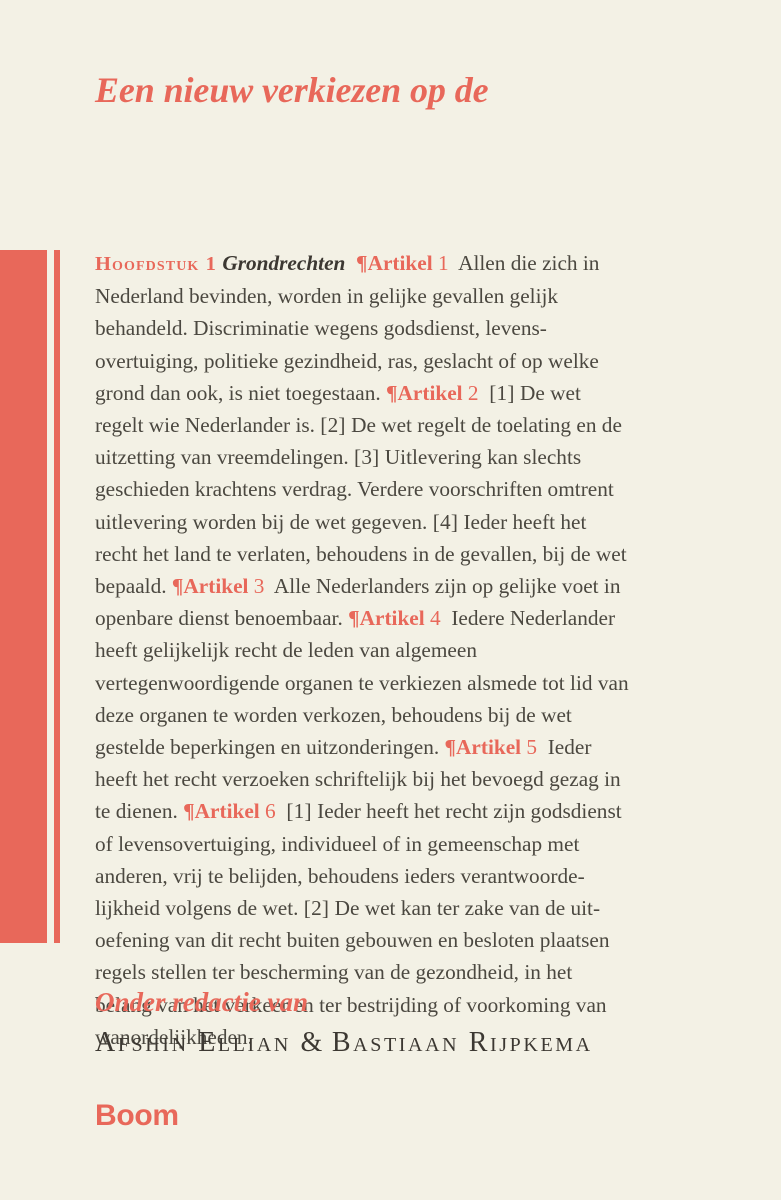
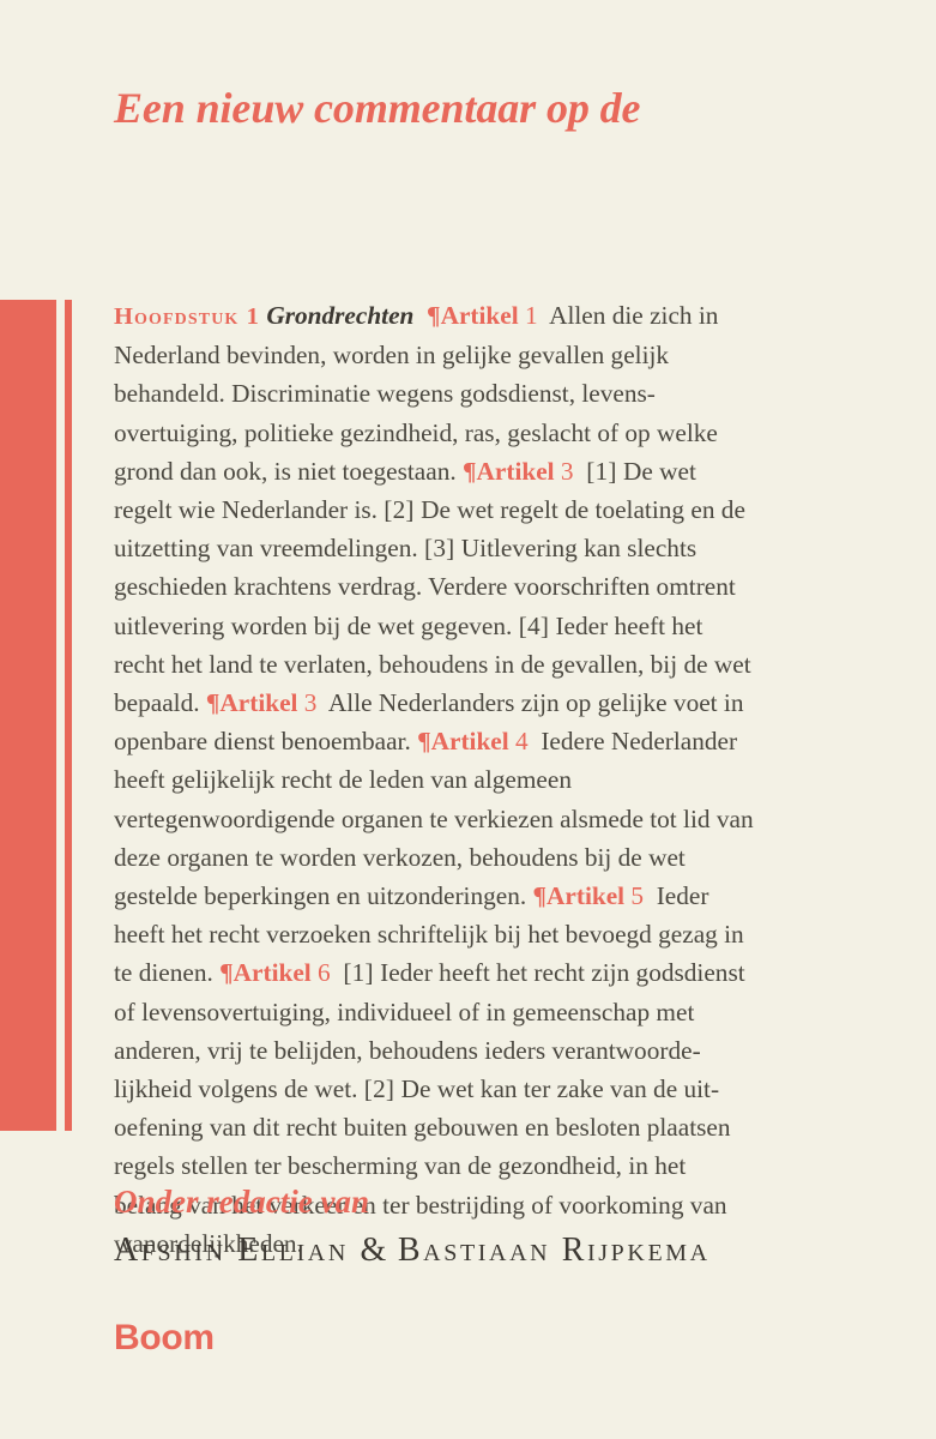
- Een nieuw verkiezen op de
+ Een nieuw commentaar op de
- Hoofdstuk 1 Grondrechten ¶Artikel 1 Allen die zich in Nederland bevinden, worden in gelijke gevallen gelijk behandeld. Discriminatie wegens godsdienst, levens­vertuiging, politieke gezindheid, ras, geslacht of op welke grond dan ook, is niet toegestaan. ¶Artikel 2 [1] De wet regelt wie Nederlander is. [2] De wet regelt de toelating en de uitzetting van vreemdelingen. [3] Uitlevering kan slechts geschieden krachtens verdrag. Verdere voorschriften omtrent uitlevering worden bij de wet gegeven. [4] Ieder heeft het recht het land te verlaten, behoudens in de gevallen, bij de wet bepaald. ¶Artikel 3 Alle Nederlanders zijn op gelijke voet in openbare dienst benoembaar. ¶Artikel 4 Iedere Nederlander heeft gelijkelijk recht de leden van algemeen vertegenwoordigende organen te verkiezen alsmede tot lid van deze organen te worden verkozen, behoudens bij de wet gestelde beperkingen en uitzonderingen. ¶Artikel 5 Ieder heeft het recht verzoeken schriftelijk bij het bevoegd gezag in te dienen. ¶Artikel 6 [1] Ieder heeft het recht zijn gods­dienst of levensovertuiging, individueel of in gemeenschap met anderen, vrij te belijden, behoudens ieders verantwoorde­ijkheid volgens de wet. [2] De wet kan ter zake van de uit­efening van dit recht buiten gebouwen en besloten plaatsen regels stellen ter bescherming van de gezondheid, in het belang van het verkeer en ter bestrijding of voorkoming van wanordelijkheden.
+ Hoofdstuk 1 Grondrechten ¶Artikel 1 Allen die zich in Nederland bevinden, worden in gelijke gevallen gelijk behandeld. Discriminatie wegens godsdienst, levens­vertuiging, politieke gezindheid, ras, geslacht of op welke grond dan ook, is niet toegestaan. ¶Artikel 3 [1] De wet regelt wie Nederlander is. [2] De wet regelt de toelating en de uitzetting van vreemdelingen. [3] Uitlevering kan slechts geschieden krachtens verdrag. Verdere voorschriften omtrent uitlevering worden bij de wet gegeven. [4] Ieder heeft het recht het land te verlaten, behoudens in de gevallen, bij de wet bepaald. ¶Artikel 3 Alle Nederlanders zijn op gelijke voet in openbare dienst benoembaar. ¶Artikel 4 Iedere Nederlander heeft gelijkelijk recht de leden van algemeen vertegenwoordigende organen te verkiezen alsmede tot lid van deze organen te worden verkozen, behoudens bij de wet gestelde beperkingen en uitzonderingen. ¶Artikel 5 Ieder heeft het recht verzoeken schriftelijk bij het bevoegd gezag in te dienen. ¶Artikel 6 [1] Ieder heeft het recht zijn gods­dienst of levensovertuiging, individueel of in gemeenschap met anderen, vrij te belijden, behoudens ieders verantwoorde­ijkheid volgens de wet. [2] De wet kan ter zake van de uit­efening van dit recht buiten gebouwen en besloten plaatsen regels stellen ter bescherming van de gezondheid, in het belang van het verkeer en ter bestrijding of voorkoming van wanordelijkheden.
  Onder redactie van
  Afshin Ellian & Bastiaan Rijpkema
  Boom
